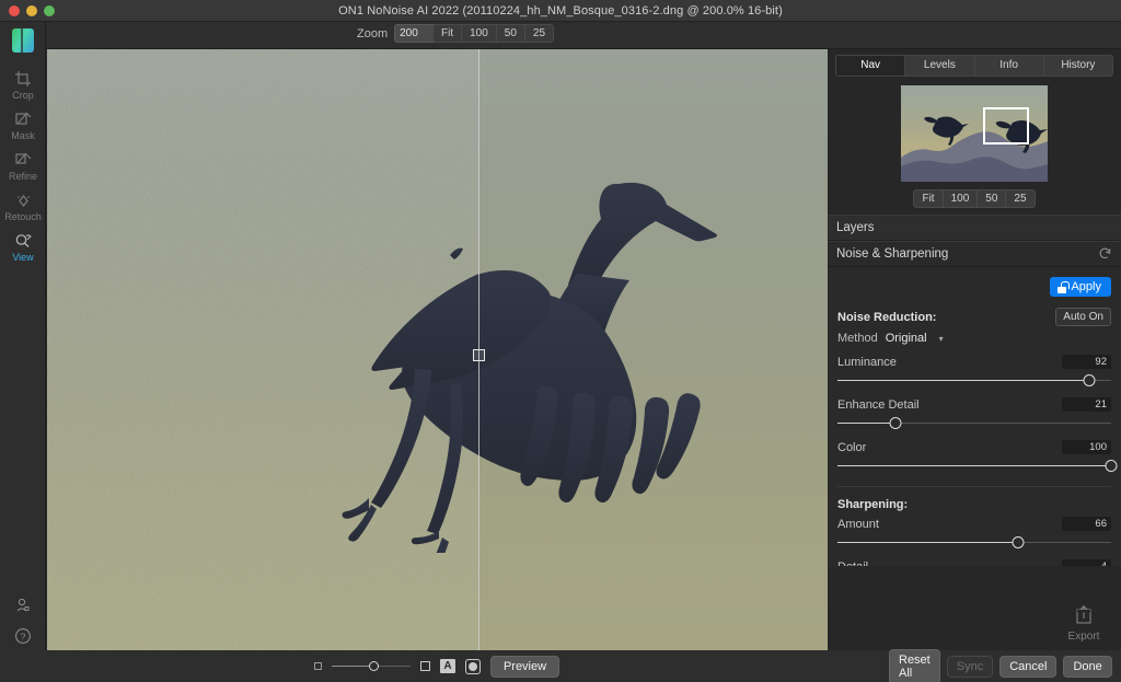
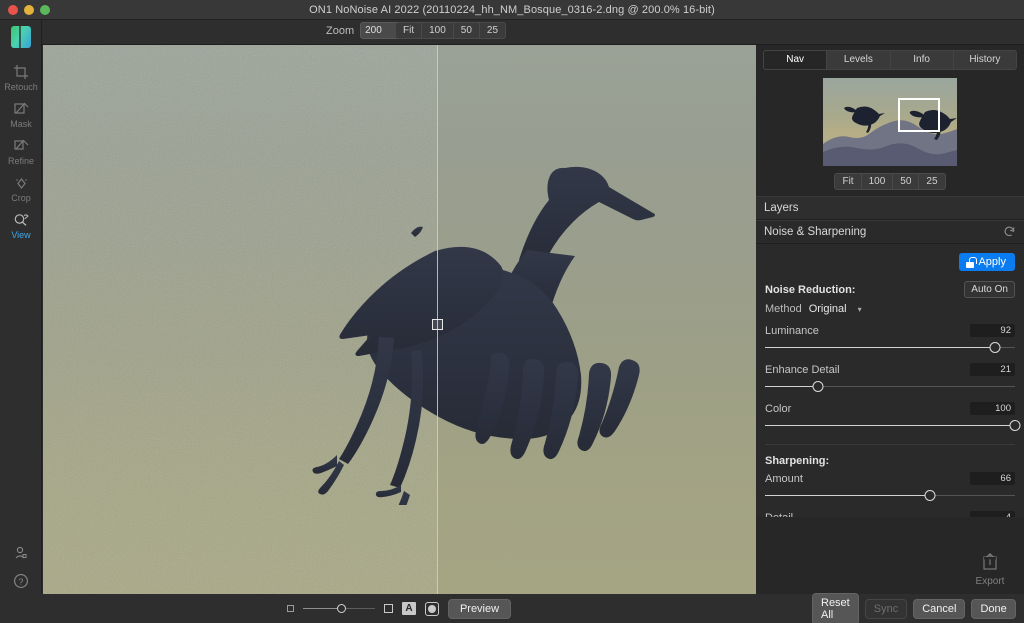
  ON1 NoNoise AI 2022 (20110224_hh_NM_Bosque_0316-2.dng @ 200.0% 16-bit)
  Zoom
  200
  Fit
  100
  50
  25
- Crop
+ Retouch
  Mask
  Refine
- Retouch
+ Crop
  View
  ?
  A
  Preview
  Nav
  Levels
  Info
  History
  Fit
  100
  50
  25
  Layers
  Noise & Sharpening
  Apply
  Noise Reduction:
  Auto On
  Method
  Original
  ▾
  Luminance
  92
  Enhance Detail
  21
  Color
  100
  Sharpening:
  Amount
  66
  Export
  Reset All
  Sync
  Cancel
  Done
